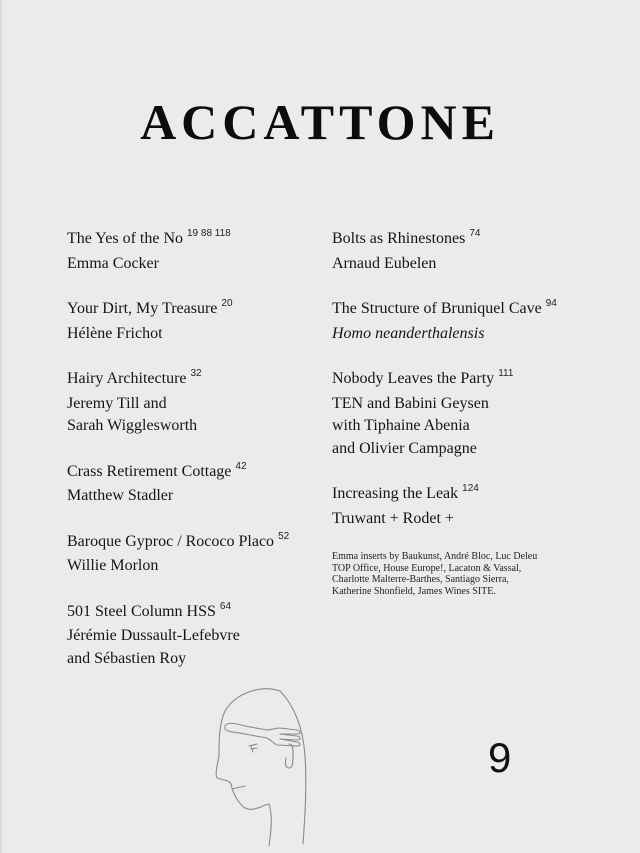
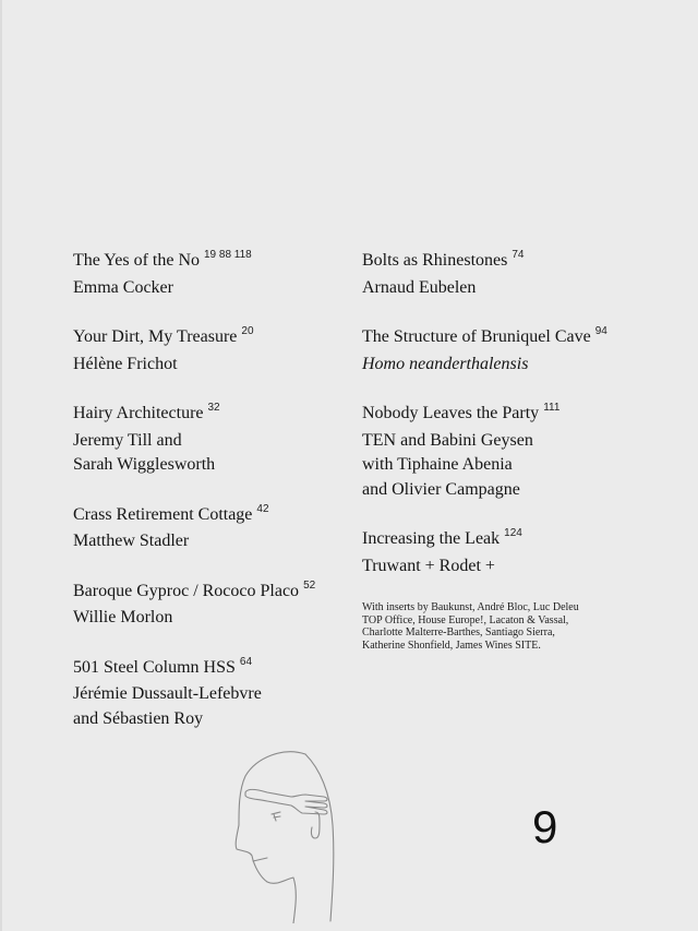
- ACCATTONE
  The Yes of the No 19 88 118
  Emma Cocker
  Your Dirt, My Treasure 20
  Hélène Frichot
  Hairy Architecture 32
  Jeremy Till and
  Sarah Wigglesworth
  Crass Retirement Cottage 42
  Matthew Stadler
  Baroque Gyproc / Rococo Placo 52
  Willie Morlon
  501 Steel Column HSS 64
  Jérémie Dussault-Lefebvre
  and Sébastien Roy
  Bolts as Rhinestones 74
  Arnaud Eubelen
  The Structure of Bruniquel Cave 94
  Homo neanderthalensis
  Nobody Leaves the Party 111
  TEN and Babini Geysen
  with Tiphaine Abenia
  and Olivier Campagne
  Increasing the Leak 124
  Truwant + Rodet +
- Emma inserts by Baukunst, André Bloc, Luc Deleu
+ With inserts by Baukunst, André Bloc, Luc Deleu
  TOP Office, House Europe!, Lacaton & Vassal,
  Charlotte Malterre-Barthes, Santiago Sierra,
  Katherine Shonfield, James Wines SITE.
  9
